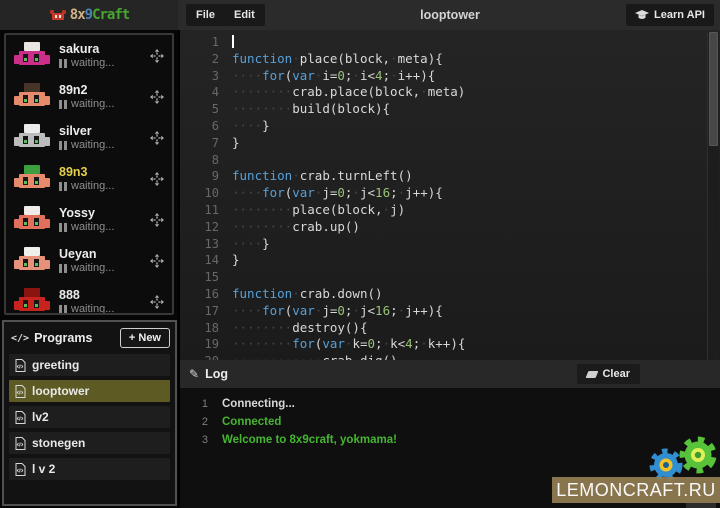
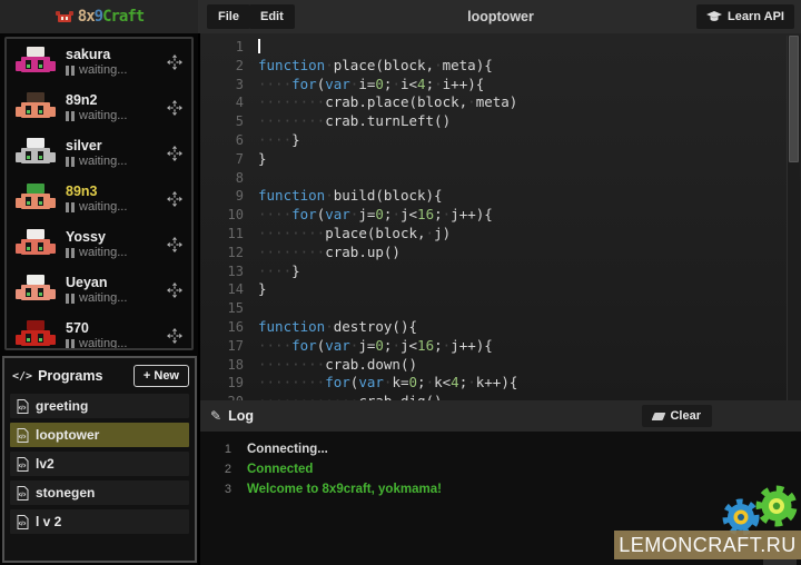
  8x9Craft
  File
  Edit
  looptower
  Learn API
  sakura
  waiting...
  89n2
  waiting...
  silver
  waiting...
  89n3
  waiting...
  Yossy
  waiting...
  Ueyan
  waiting...
- 888
+ 570
  waiting...
  </>
  Programs
  + New
  greeting
  looptower
  lv2
  stonegen
  l v 2
  1
  2
  function·place(block,·meta){
  3
  ····for(var·i=0;·i<4;·i++){
  4
  ········crab.place(block,·meta)
  5
- ········build(block){
+ ········crab.turnLeft()
  6
  ····}
  7
  }
  8
  9
- function·crab.turnLeft()
+ function·build(block){
  10
  ····for(var·j=0;·j<16;·j++){
  11
  ········place(block,·j)
  12
  ········crab.up()
  13
  ····}
  14
  }
  15
  16
- function·crab.down()
+ function·destroy(){
  17
  ····for(var·j=0;·j<16;·j++){
  18
- ········destroy(){
+ ········crab.down()
  19
  ········for(var·k=0;·k<4;·k++){
  ✎
  Log
  Clear
  1
  Connecting...
  2
  Connected
  3
  Welcome to 8x9craft, yokmama!
  LEMONCRAFT.RU
